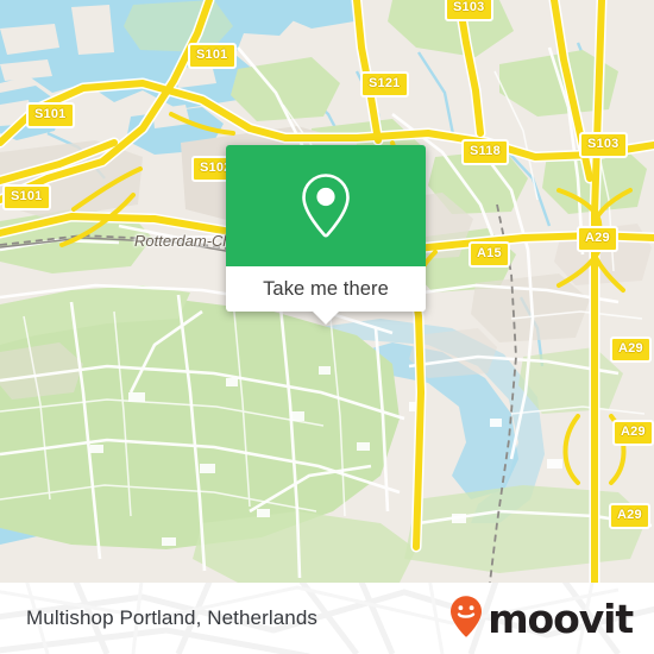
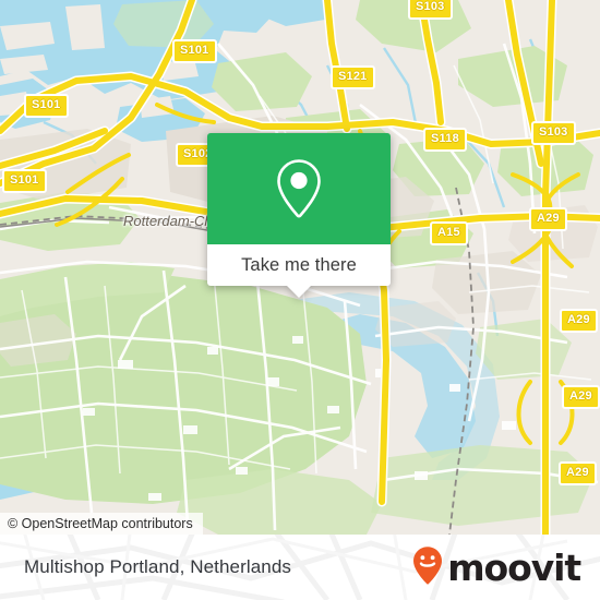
  Rotterdam-C
  S101
  S101
  S101
  S10
  S121
  S103
  S118
  S103
  A15
  A29
  A29
  A29
  A29
+ © OpenStreetMap contributors
  Take me there
  Multishop Portland, Netherlands
  moovit
